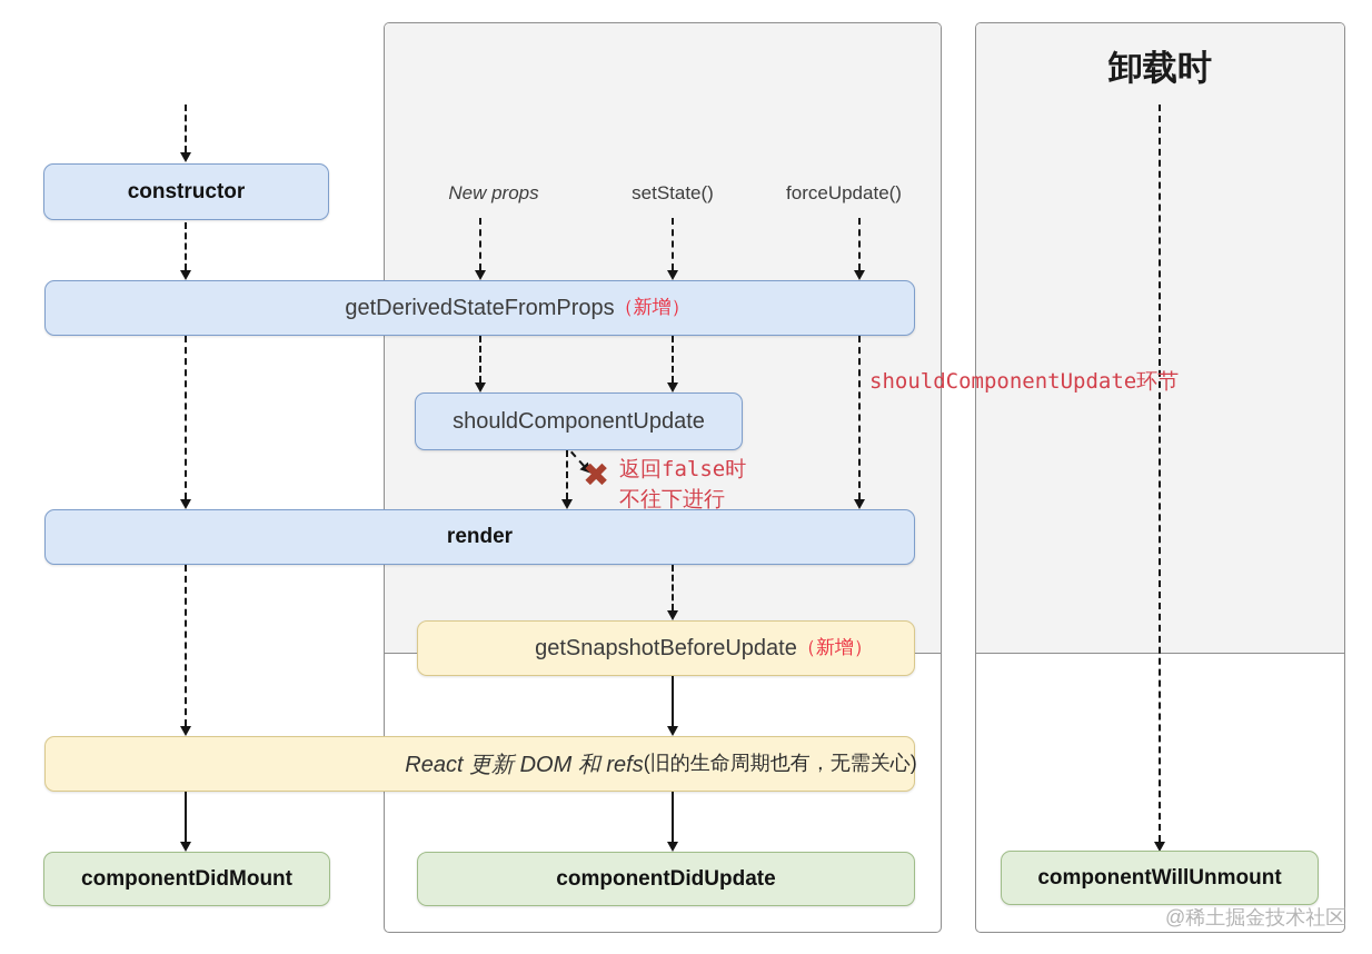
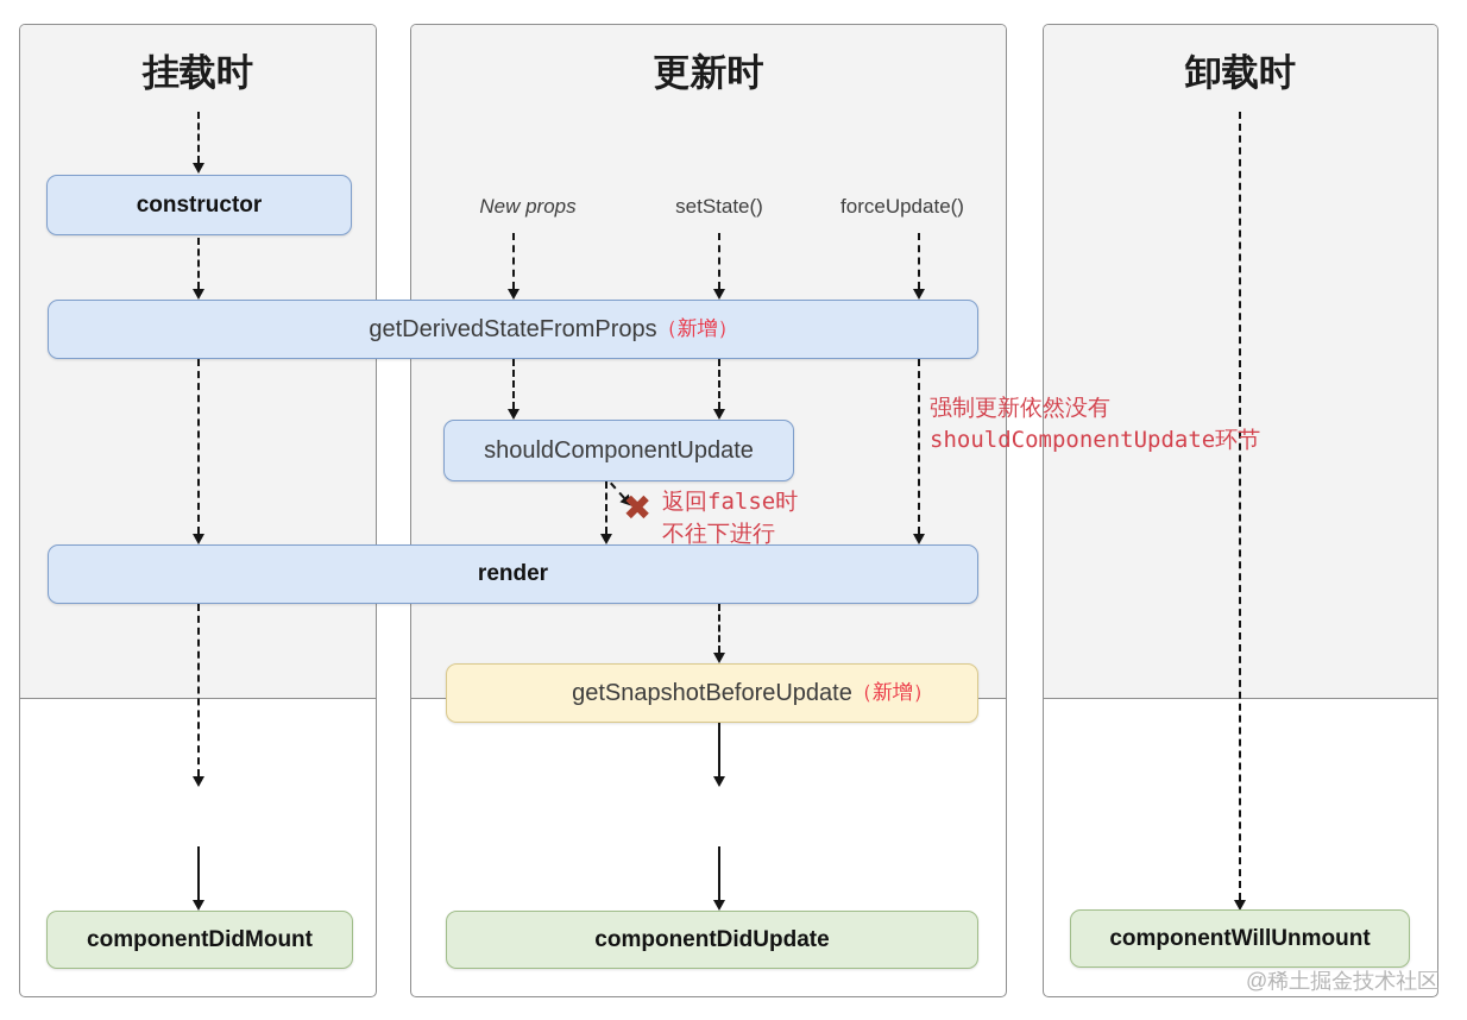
+ 挂载时
+ 更新时
  卸载时
  New props
  setState()
  forceUpdate()
  constructor
  getDerivedStateFromProps
  （新增）
  shouldComponentUpdate
  render
  getSnapshotBeforeUpdate
  （新增）
- React 更新 DOM 和 refs
- (旧的生命周期也有，无需关心)
  componentDidMount
  componentDidUpdate
  componentWillUnmount
+ 强制更新依然没有
  shouldComponentUpdate环节
  返回false时
  不往下进行
  ✖
  @稀土掘金技术社区
